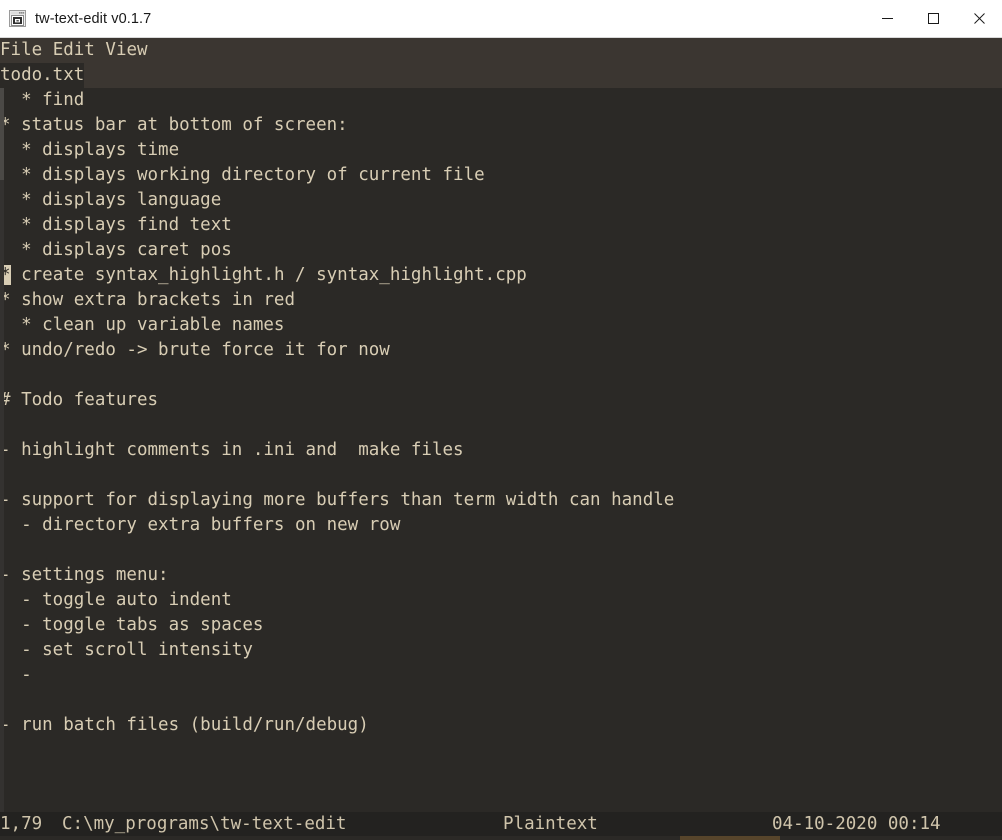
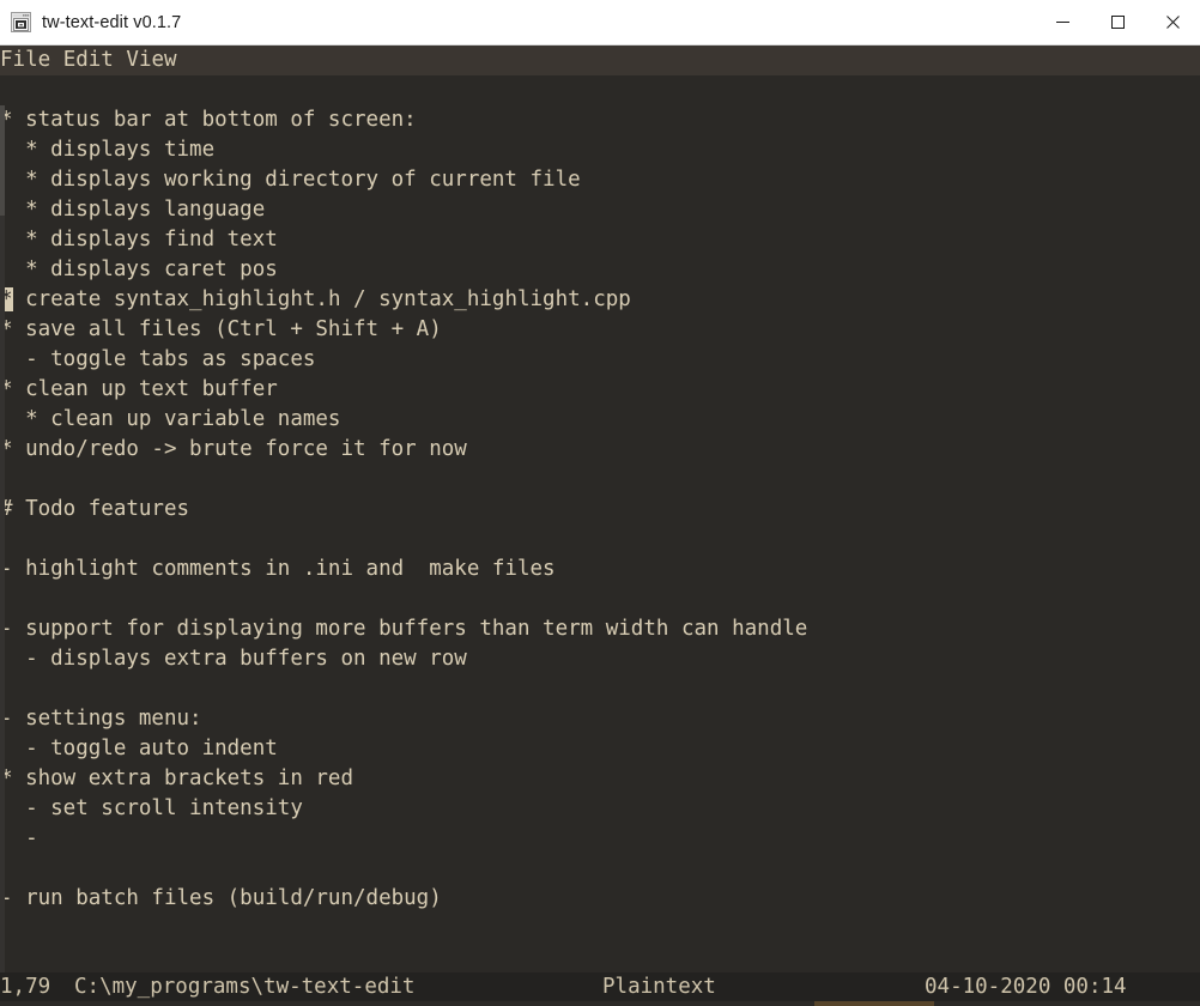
  tw-text-edit v0.1.7
  File
  Edit
  View
- todo.txt
- * find
  * status bar at bottom of screen:
  * displays time
  * displays working directory of current file
  * displays language
  * displays find text
  * displays caret pos
  * create syntax_highlight.h / syntax_highlight.cpp
+ * save all files (Ctrl + Shift + A)
- * show extra brackets in red
+ - toggle tabs as spaces
+ * clean up text buffer
  * clean up variable names
  * undo/redo -> brute force it for now
  # Todo features
  - highlight comments in .ini and make files
  - support for displaying more buffers than term width can handle
- - directory extra buffers on new row
+ - displays extra buffers on new row
  - settings menu:
  - toggle auto indent
- - toggle tabs as spaces
+ * show extra brackets in red
  - set scroll intensity
  -
  - run batch files (build/run/debug)
  1,79
  C:\my_programs\tw-text-edit
  Plaintext
  04-10-2020 00:14
